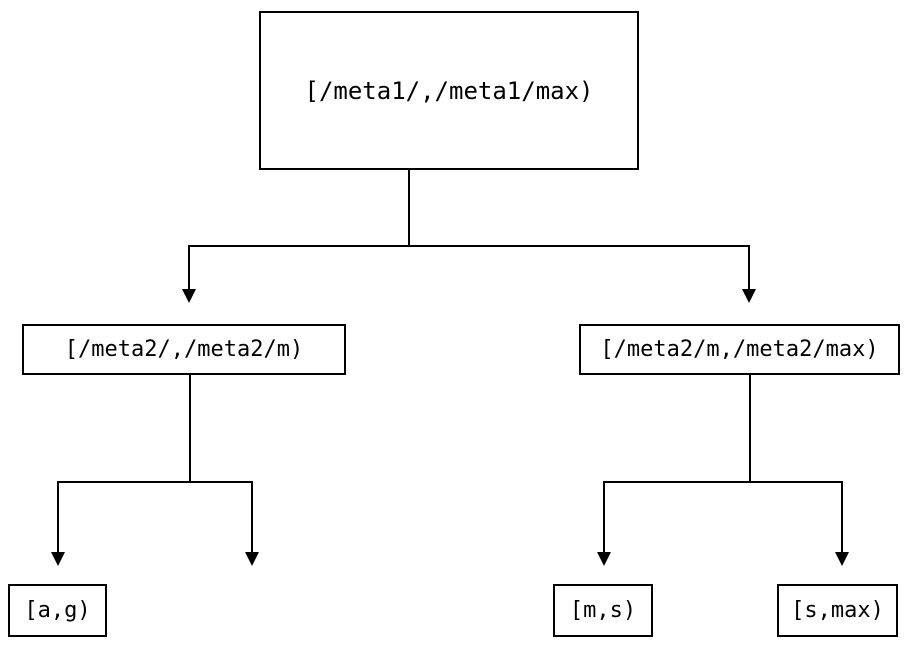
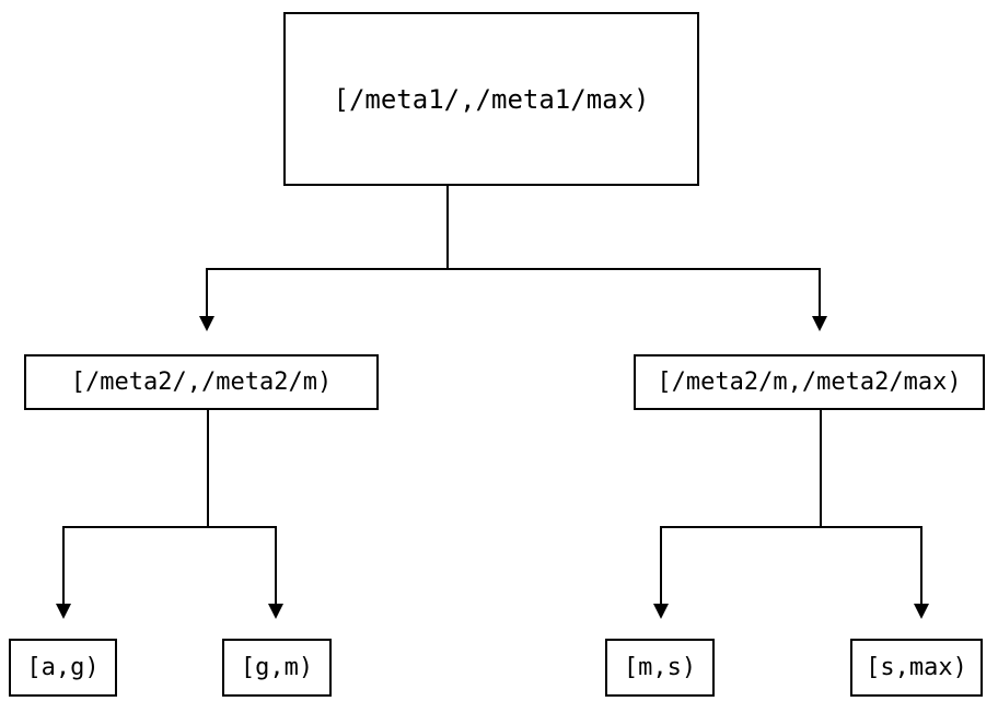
  [/meta1/,/meta1/max)
  [/meta2/,/meta2/m)
  [/meta2/m,/meta2/max)
  [a,g)
+ [g,m)
  [m,s)
  [s,max)
